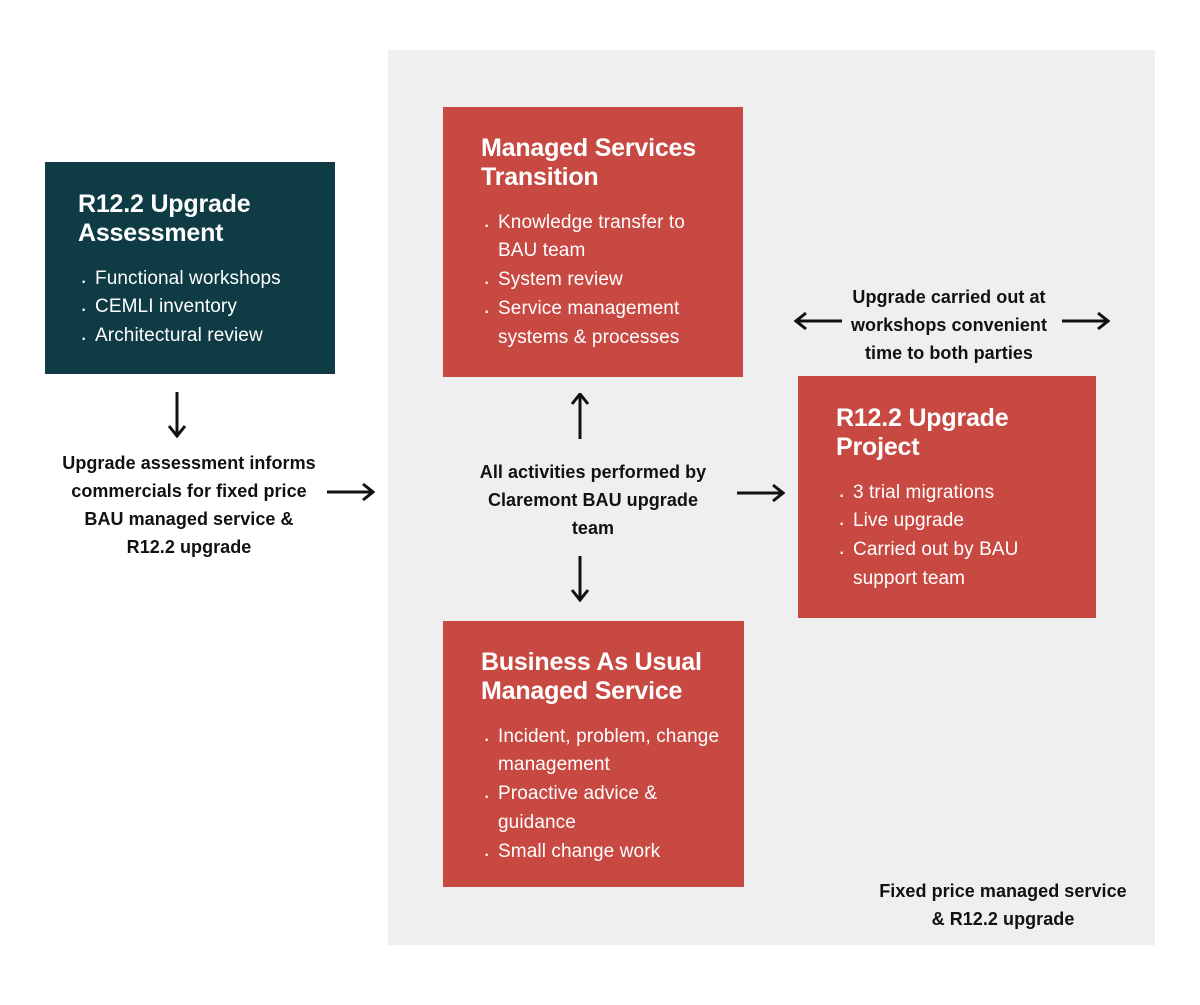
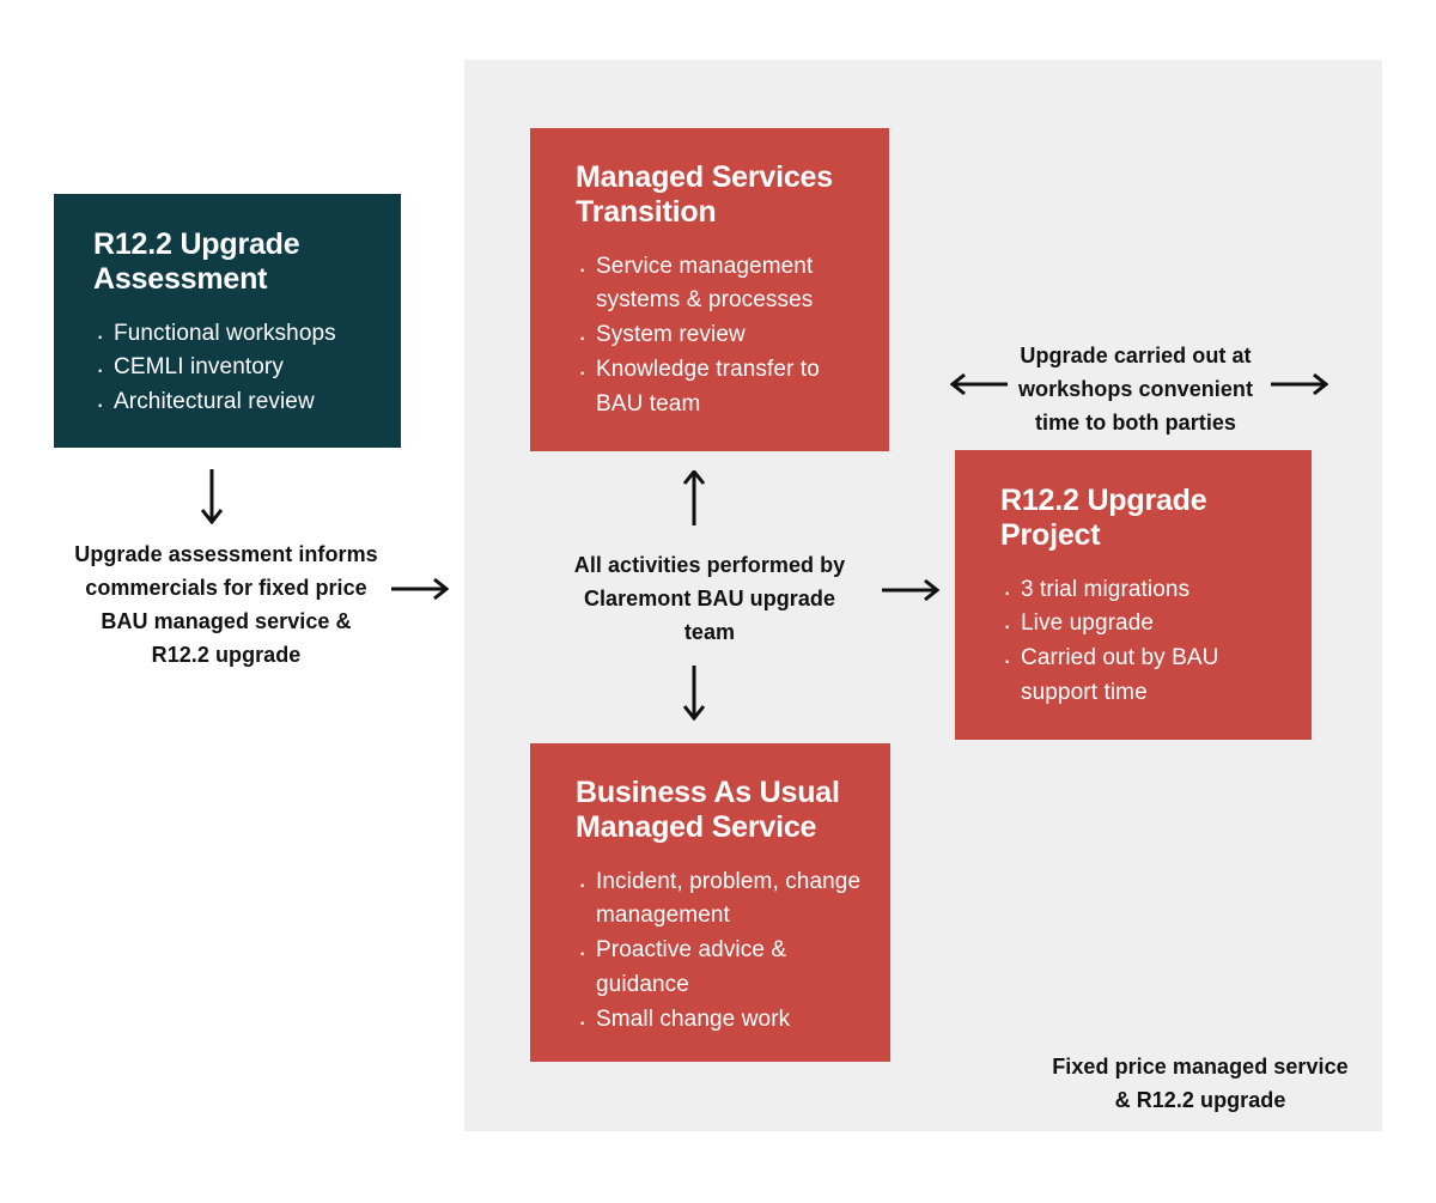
  R12.2 Upgrade
  Assessment
  Functional workshops
  CEMLI inventory
  Architectural review
  Managed Services
  Transition
- Knowledge transfer to BAU team
+ Service management systems & processes
  System review
- Service management systems & processes
+ Knowledge transfer to BAU team
  R12.2 Upgrade
  Project
  3 trial migrations
  Live upgrade
- Carried out by BAU support team
+ Carried out by BAU support time
  Business As Usual
  Managed Service
  Incident, problem, change management
  Proactive advice & guidance
  Small change work
  Upgrade assessment informs commercials for fixed price BAU managed service & R12.2 upgrade
  All activities performed by Claremont BAU upgrade team
  Upgrade carried out at workshops convenient time to both parties
  Fixed price managed service & R12.2 upgrade
